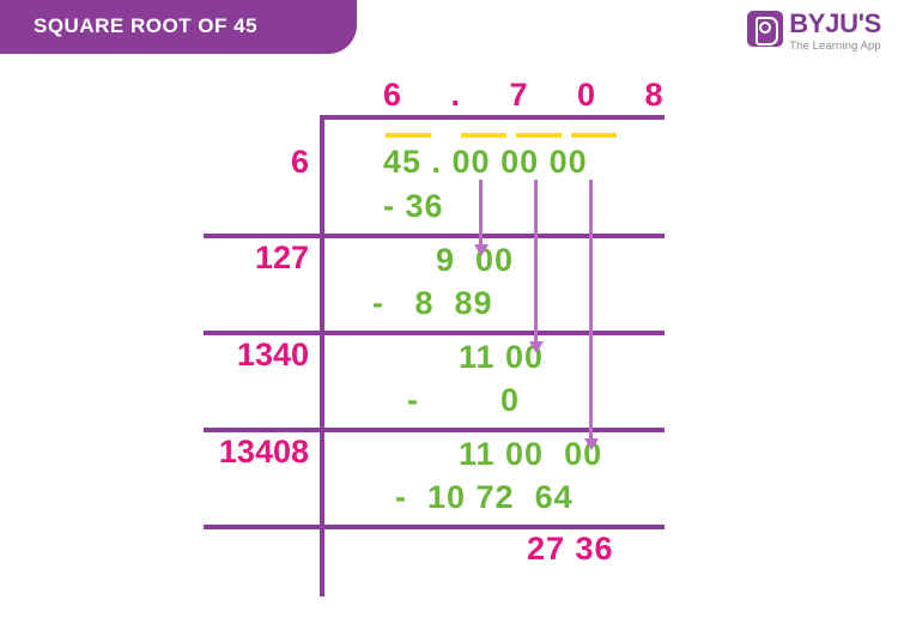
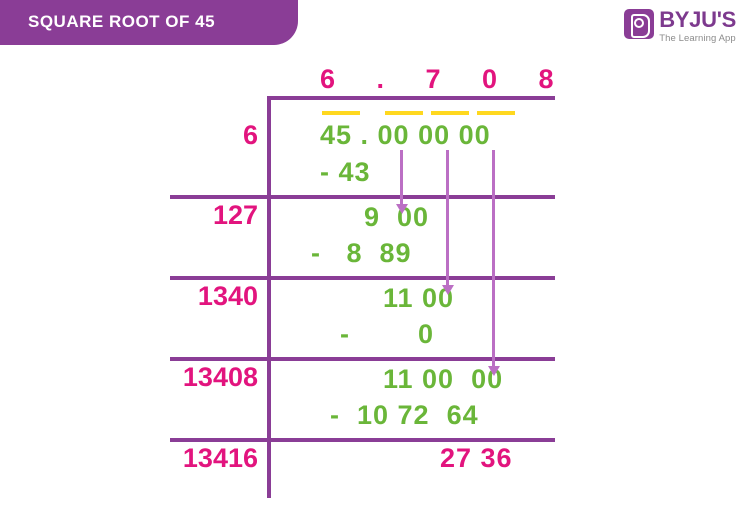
  SQUARE ROOT OF 45
  BYJU'S
  The Learning App
  6 . 7 0 8
  6
  45 . 00 00 00
- - 36
+ - 43
  127
  9 00
  - 8 89
  1340
  11 00
  - 0
  13408
  11 00 00
  - 10 72 64
+ 13416
  27 36
